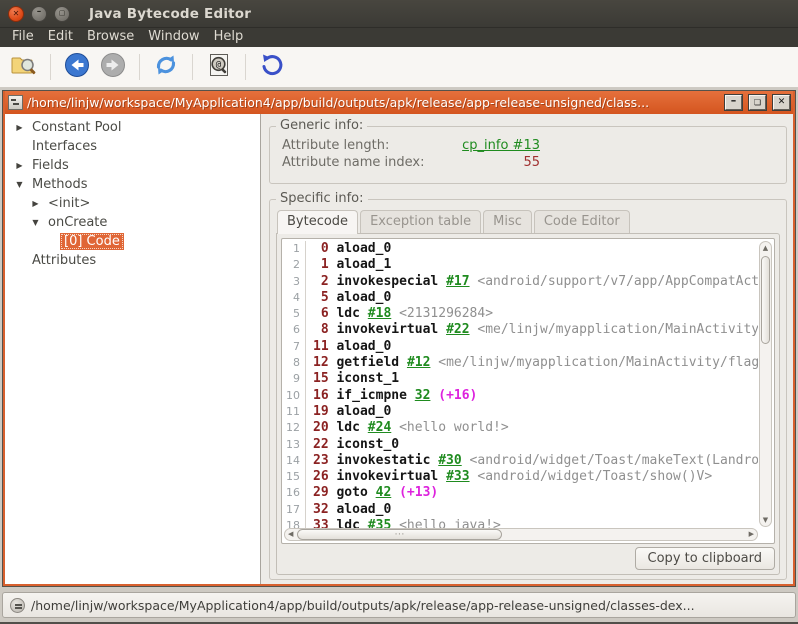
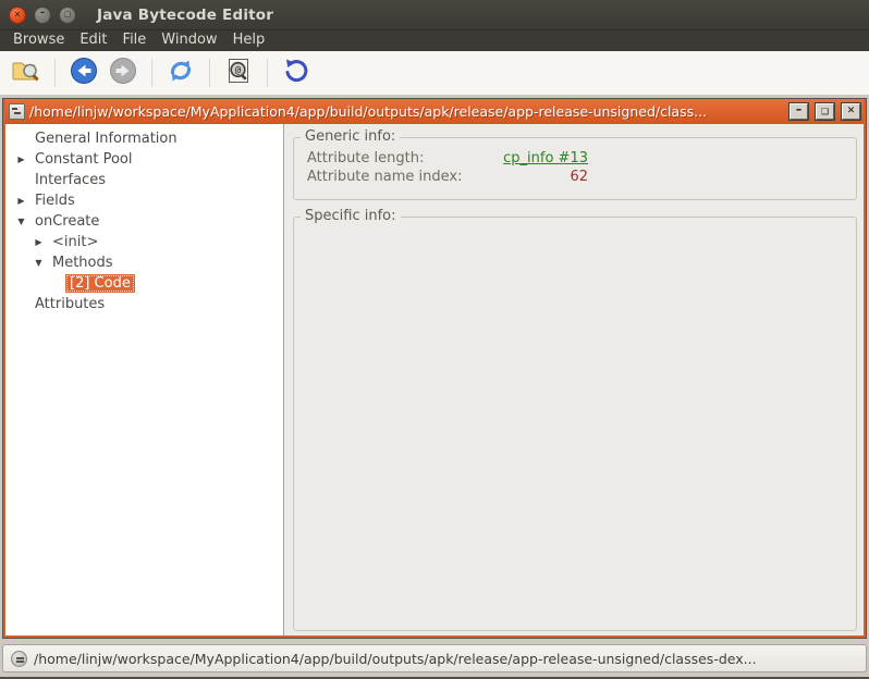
  Java Bytecode Editor
- File
+ Browse
  Edit
- Browse
+ File
  Window
  Help
  @
  /home/linjw/workspace/MyApplication4/app/build/outputs/apk/release/app-release-unsigned/class...
+ General Information
  ▶
  Constant Pool
  Interfaces
  ▶
  Fields
  ▼
- Methods
+ onCreate
  ▶
  <init>
  ▼
- onCreate
+ Methods
- [0] Code
+ [2] Code
  Attributes
  Generic info:
  Attribute length:
  cp_info #13
  Attribute name index:
- 55
+ 62
  Specific info:
- Bytecode
- Exception table
- Misc
- Code Editor
- 1
- 0 aload_0
- 2
- 1 aload_1
- 3
- 2 invokespecial #17 <android/support/v7/app/AppCompatAct
- 4
- 5 aload_0
- 5
- 6 ldc #18 <2131296284>
- 6
- 8 invokevirtual #22 <me/linjw/myapplication/MainActivity
- 7
- 11 aload_0
- 8
- 12 getfield #12 <me/linjw/myapplication/MainActivity/flag
- 9
- 15 iconst_1
- 10
- 16 if_icmpne 32 (+16)
- 11
- 19 aload_0
- 12
- 20 ldc #24 <hello world!>
- 13
- 22 iconst_0
- 14
- 23 invokestatic #30 <android/widget/Toast/makeText(Landro
- 15
- 26 invokevirtual #33 <android/widget/Toast/show()V>
- 16
- 29 goto 42 (+13)
- 17
- 32 aload_0
- 18
- 33 ldc #35 <hello java!>
- Copy to clipboard
  /home/linjw/workspace/MyApplication4/app/build/outputs/apk/release/app-release-unsigned/classes-dex...
